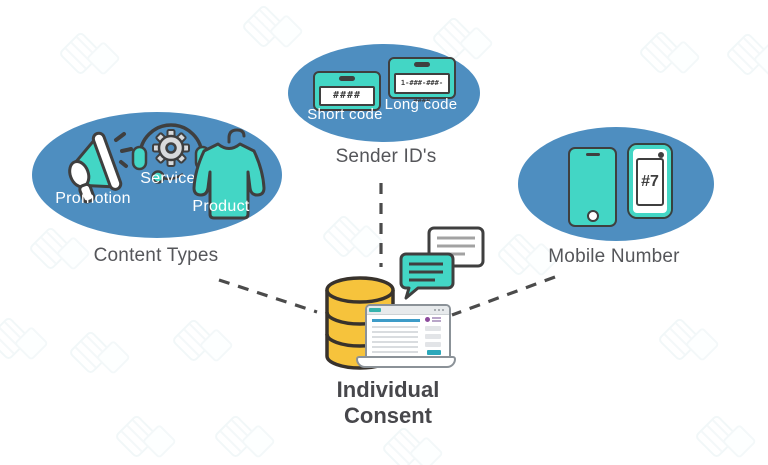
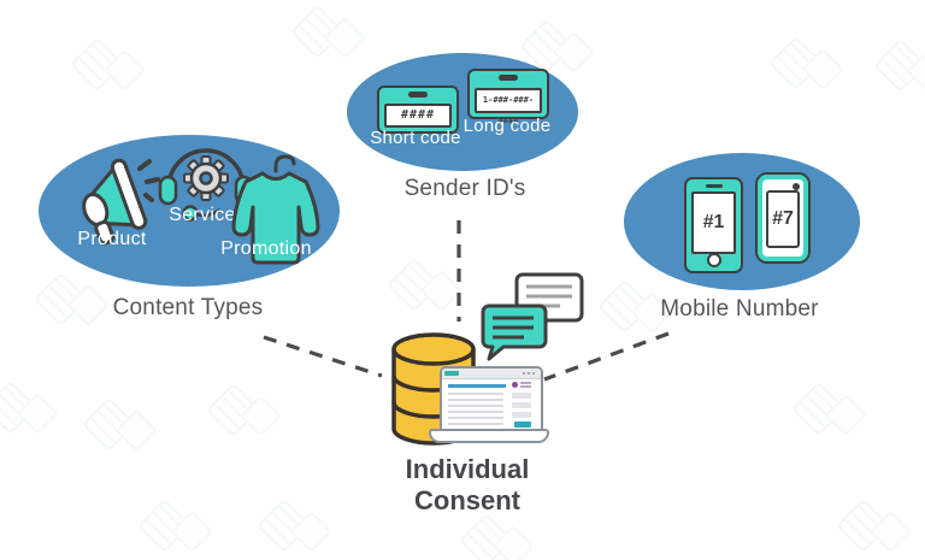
- Promotion
+ Product
  Service
- Product
+ Promotion
  Content Types
  ####
  1-###-###-####
  Short code
  Long code
  Sender ID's
+ #1
  #7
  Mobile Number
  Individual Consent
